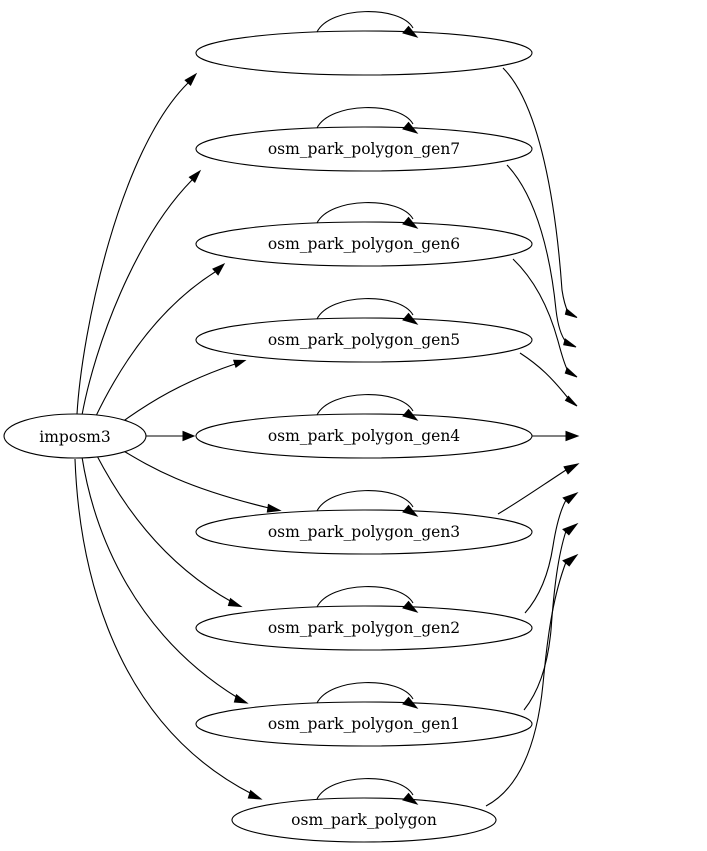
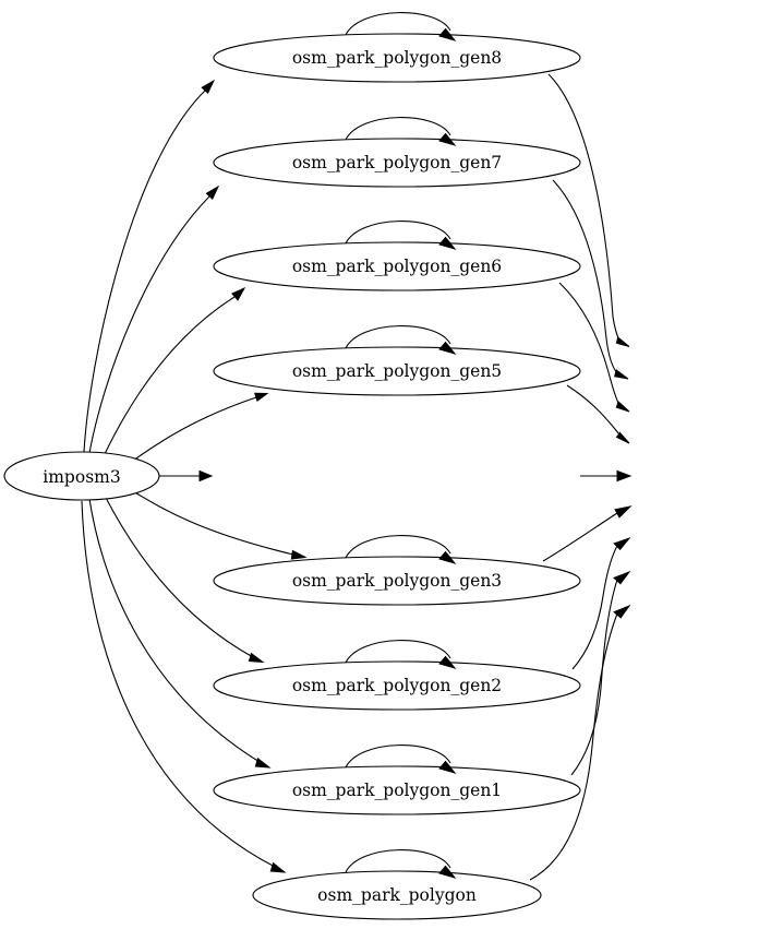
+ osm_park_polygon_gen8
  osm_park_polygon_gen7
  osm_park_polygon_gen6
  osm_park_polygon_gen5
- osm_park_polygon_gen4
  osm_park_polygon_gen3
  osm_park_polygon_gen2
  osm_park_polygon_gen1
  osm_park_polygon
  imposm3
